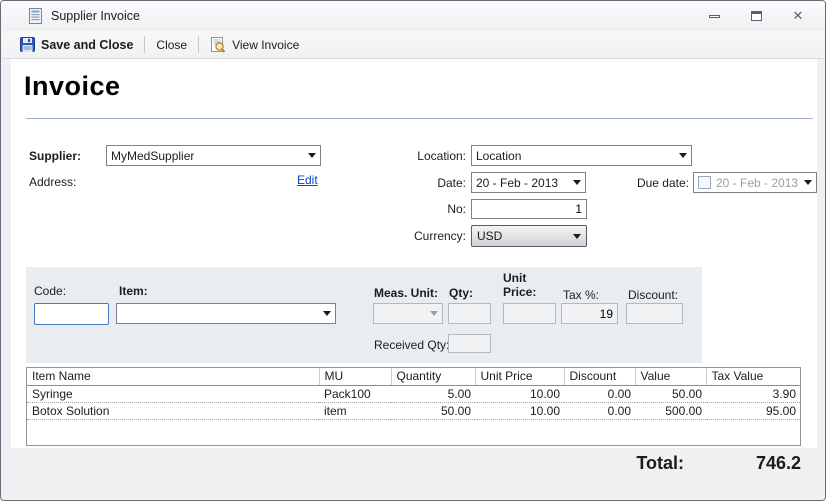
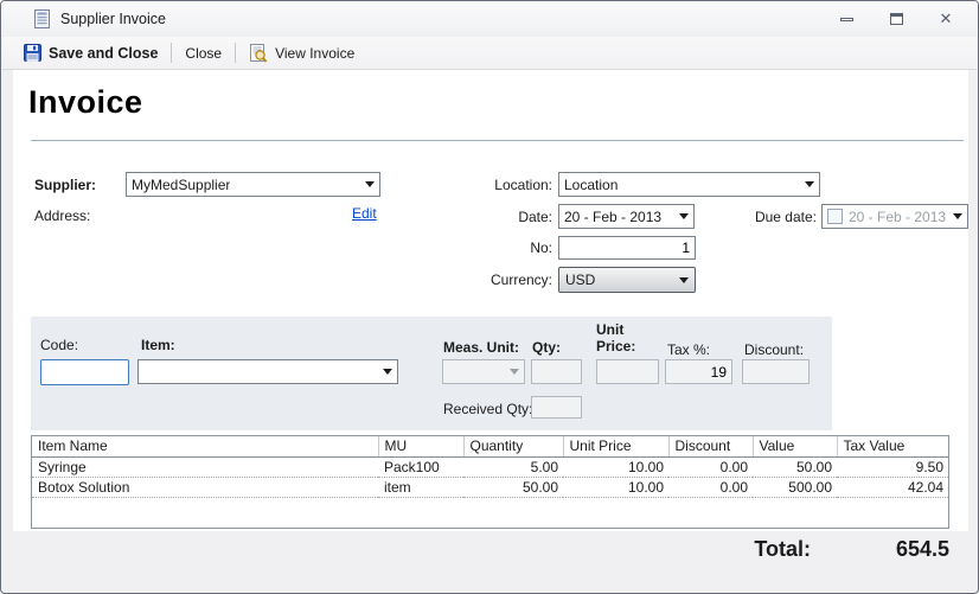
  Supplier Invoice
  ✕
  Save and Close
  Close
  View Invoice
  Invoice
  Supplier:
  MyMedSupplier
  Address:
  Edit
  Location:
  Location
  Date:
  20 - Feb - 2013
  Due date:
  20 - Feb - 2013
  No:
  1
  Currency:
  USD
  Code:
  Item:
  Meas. Unit:
  Qty:
  Unit Price:
  Tax %:
  19
  Discount:
  Received Qty
  Item Name	MU	Quantity	Unit Price	Discount	Value	Tax Value
- Syringe	Pack100	5.00	10.00	0.00	50.00	3.90
+ Syringe	Pack100	5.00	10.00	0.00	50.00	9.50
- Botox Solution	item	50.00	10.00	0.00	500.00	95.00
+ Botox Solution	item	50.00	10.00	0.00	500.00	42.04
  Total:
- 746.2
+ 654.5
